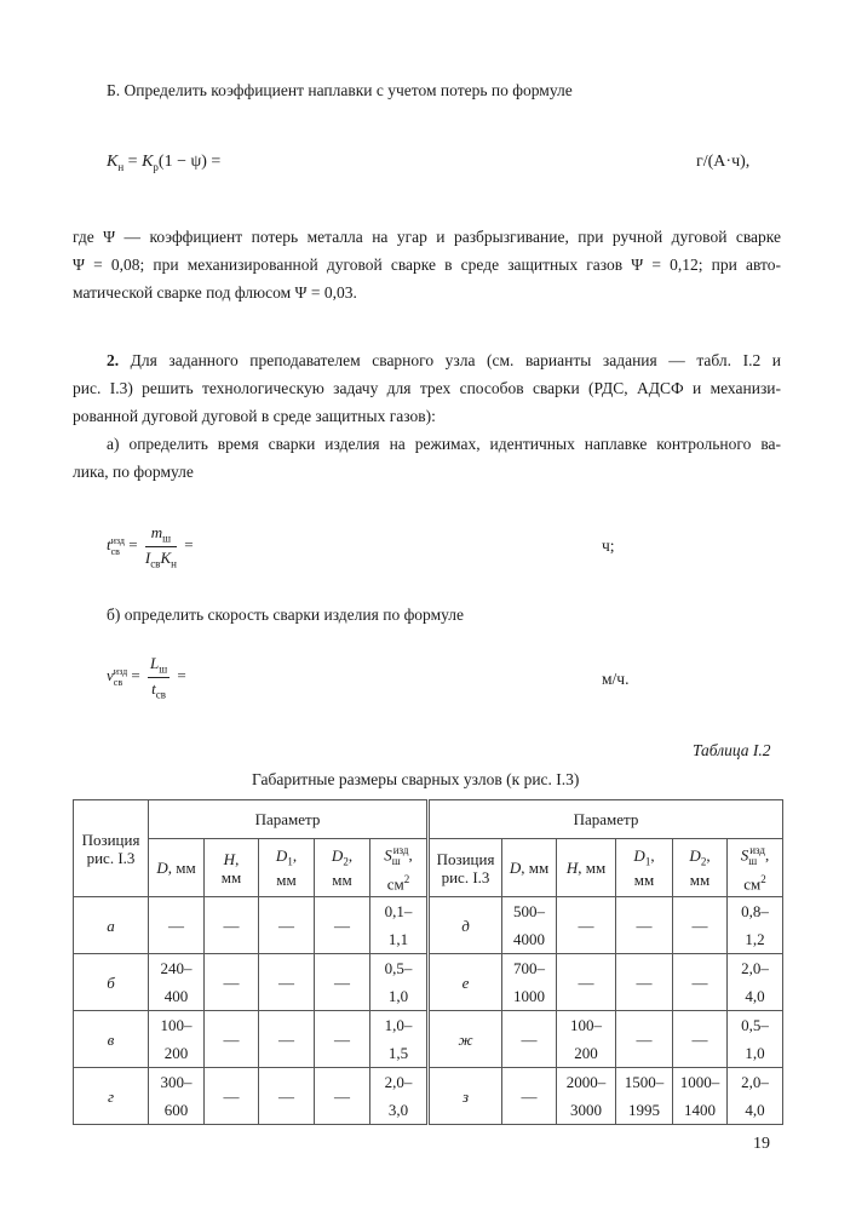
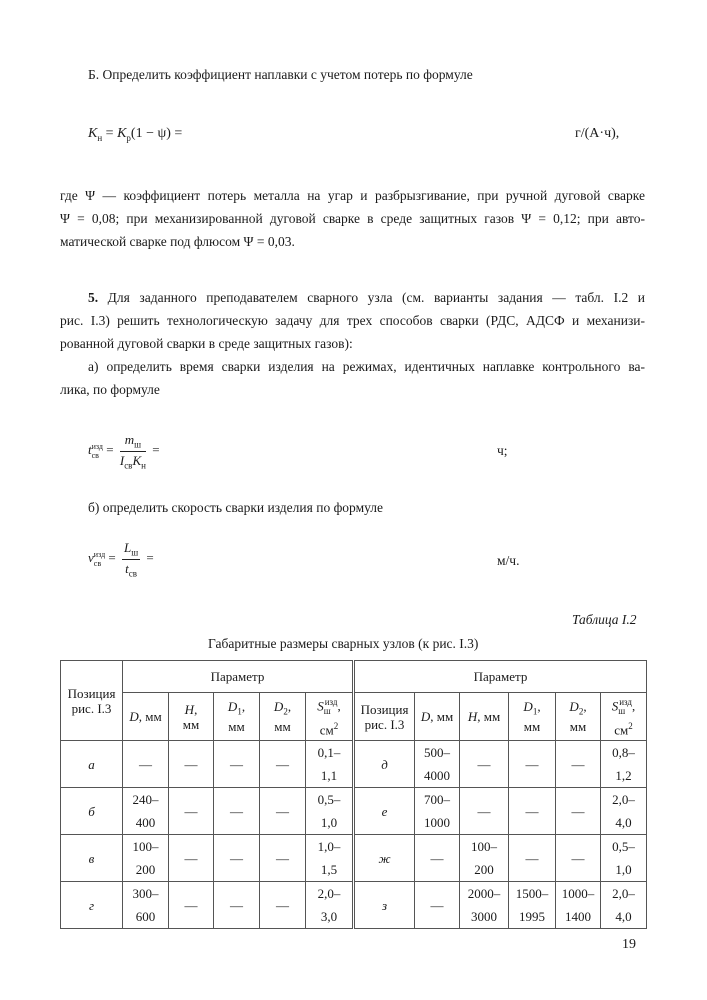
  Б. Определить коэффициент наплавки с учетом потерь по формуле
  Kн = Kр(1 − ψ) =
  г/(А·ч),
  где Ψ — коэффициент потерь металла на угар и разбрызгивание, при ручной дуговой сварке
  Ψ = 0,08; при механизированной дуговой сварке в среде защитных газов Ψ = 0,12; при авто-
  матической сварке под флюсом Ψ = 0,03.
- 2. Для заданного преподавателем сварного узла (см. варианты задания — табл. I.2 и
+ 5. Для заданного преподавателем сварного узла (см. варианты задания — табл. I.2 и
  рис. I.3) решить технологическую задачу для трех способов сварки (РДС, АДСФ и механизи-
- рованной дуговой дуговой в среде защитных газов):
+ рованной дуговой сварки в среде защитных газов):
  а) определить время сварки изделия на режимах, идентичных наплавке контрольного ва-
  лика, по формуле
  t
  изд
  св
  =
  mш
  IсвKн
  =
  ч;
  б) определить скорость сварки изделия по формуле
  v
  изд
  св
  =
  Lш
  tсв
  =
  м/ч.
  Таблица I.2
  Габаритные размеры сварных узлов (к рис. I.3)
  Позиция рис. I.3	Параметр	Параметр
  D, мм	H,мм	D1,мм	D2,мм	Sшизд,см2	Позиция рис. I.3	D, мм	H, мм	D1,мм	D2,мм	Sшизд,см2
  а	—	—	—	—	0,1–1,1	д	500–4000	—	—	—	0,8–1,2
  б	240–400	—	—	—	0,5–1,0	е	700–1000	—	—	—	2,0–4,0
  в	100–200	—	—	—	1,0–1,5	ж	—	100–200	—	—	0,5–1,0
  г	300–600	—	—	—	2,0–3,0	з	—	2000–3000	1500–1995	1000–1400	2,0–4,0
  19
